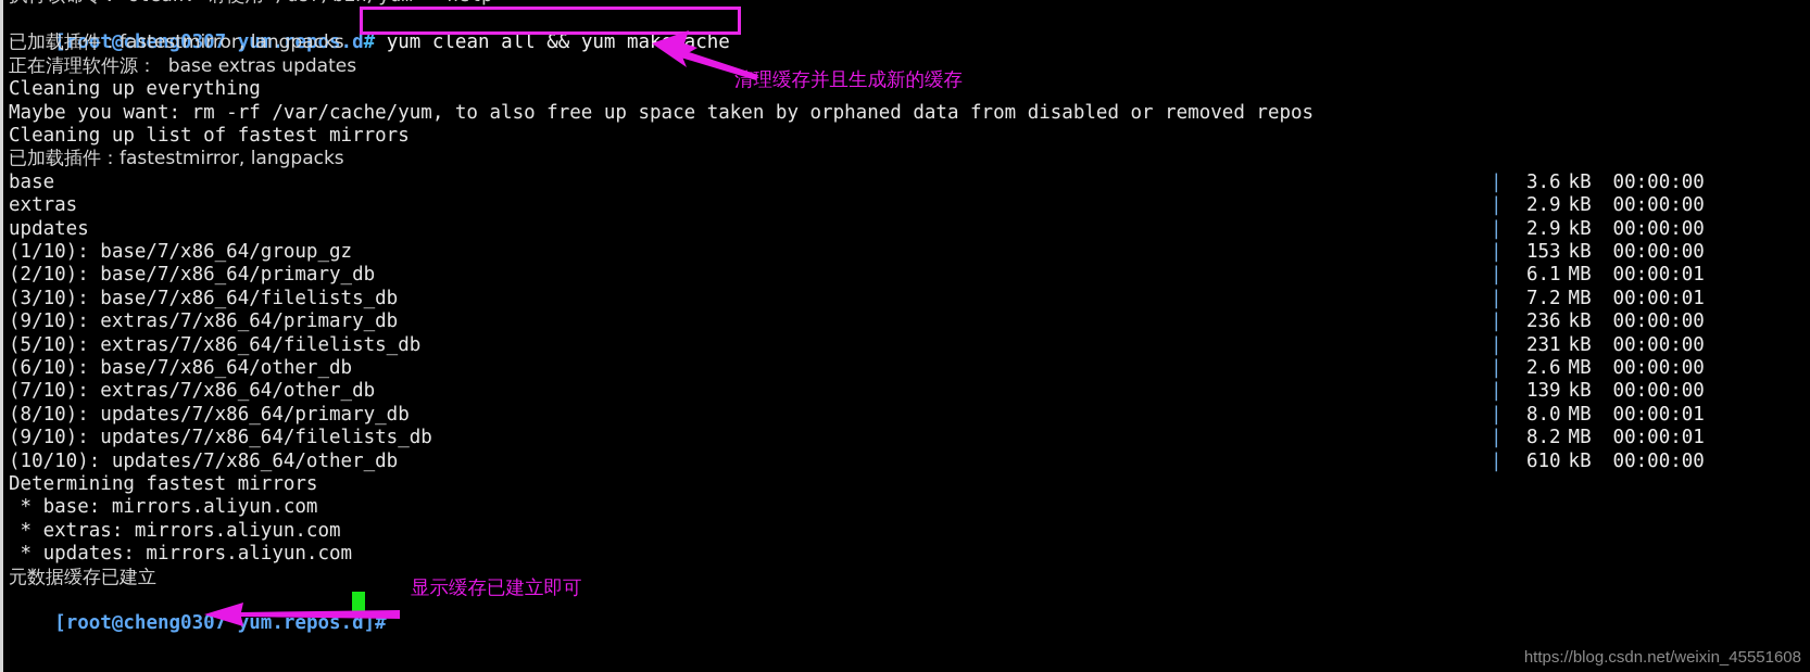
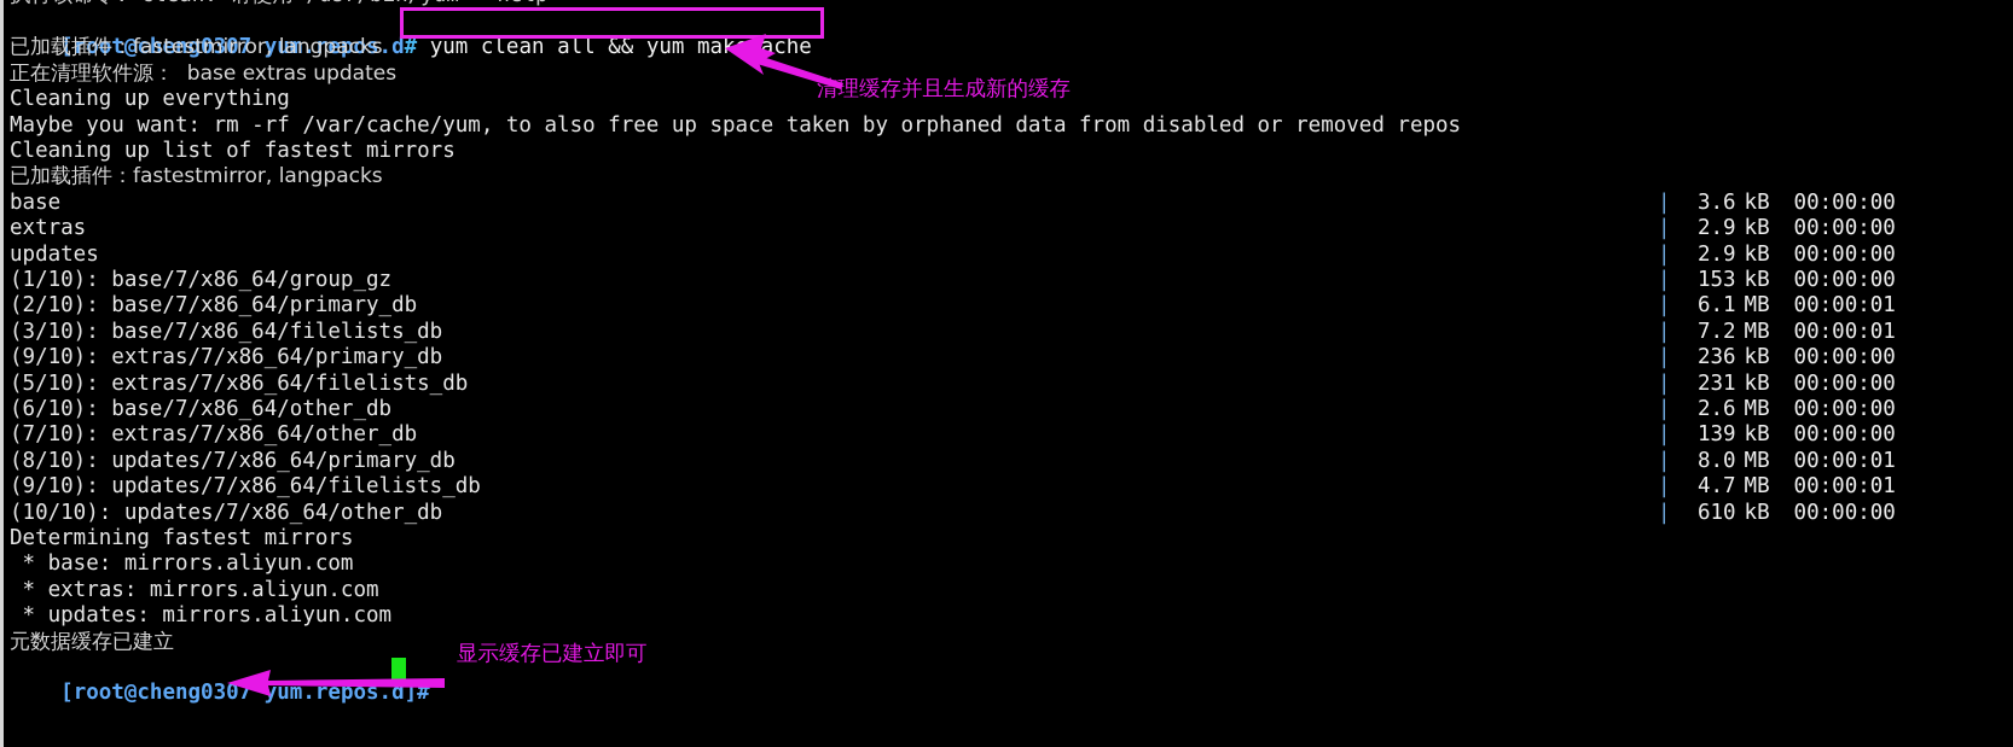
  [root@cheng0307 yum.repos.d# yum clean all && yum maache
  已加载插件：fastestmirror, langpacks
  正在清理软件源： base extras updates
  Cleaning up everything
  Maybe you want: rm -rf /var/cache/yum, to also free up space taken by orphaned data from disabled or removed repos
  Cleaning up list of fastest mirrors
  已加载插件：fastestmirror, langpacks
  base
  extras
  updates
  (1/10): base/7/x86_64/group_gz
  (2/10): base/7/x86_64/primary_db
  (3/10): base/7/x86_64/filelists_db
  (9/10): extras/7/x86_64/primary_db
  (5/10): extras/7/x86_64/filelists_db
  (6/10): base/7/x86_64/other_db
  (7/10): extras/7/x86_64/other_db
  (8/10): updates/7/x86_64/primary_db
  (9/10): updates/7/x86_64/filelists_db
  (10/10): updates/7/x86_64/other_db
  Determining fastest mirrors
  * base: mirrors.aliyun.com
  * extras: mirrors.aliyun.com
  * updates: mirrors.aliyun.com
  元数据缓存已建立
  | 3.6 kB 00:00:00
  | 2.9 kB 00:00:00
  | 2.9 kB 00:00:00
  | 153 kB 00:00:00
  | 6.1 MB 00:00:01
  | 7.2 MB 00:00:01
  | 236 kB 00:00:00
  | 231 kB 00:00:00
  | 2.6 MB 00:00:00
  | 139 kB 00:00:00
  | 8.0 MB 00:00:01
- | 8.2 MB 00:00:01
+ | 4.7 MB 00:00:01
  | 610 kB 00:00:00
  [root@cheng0307 yum.repos.d]#
  清理缓存并且生成新的缓存
  显示缓存已建立即可
- https://blog.csdn.net/weixin_45551608
